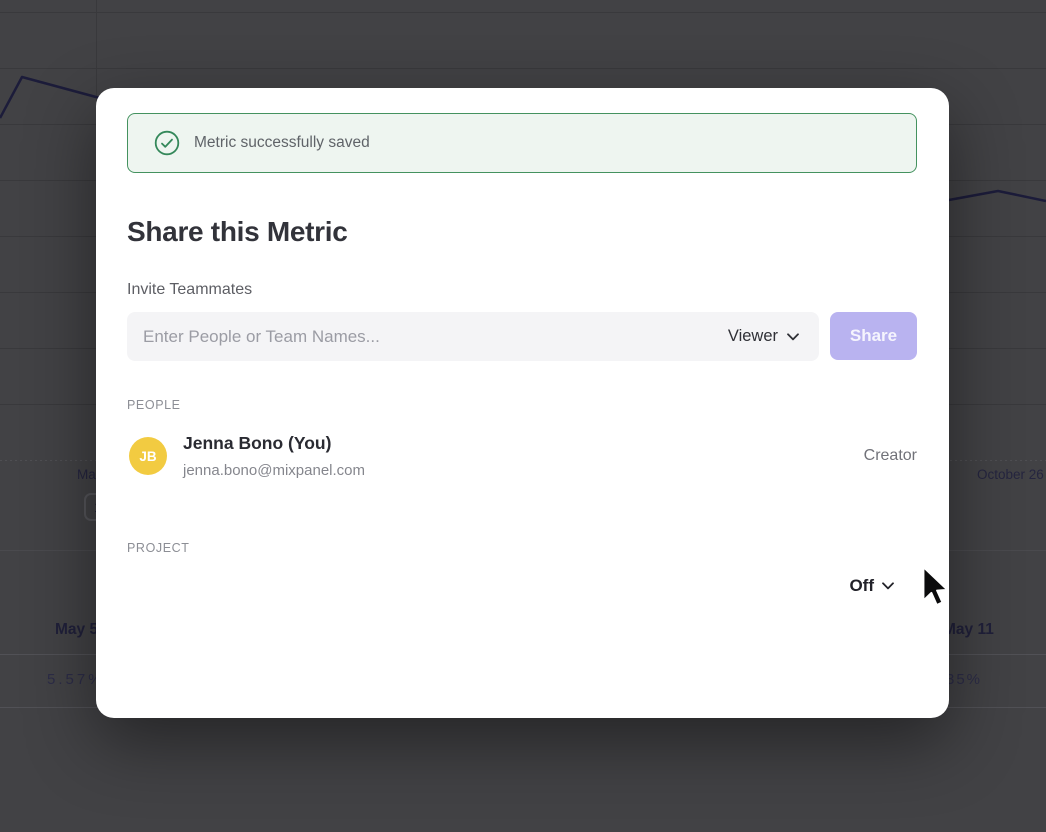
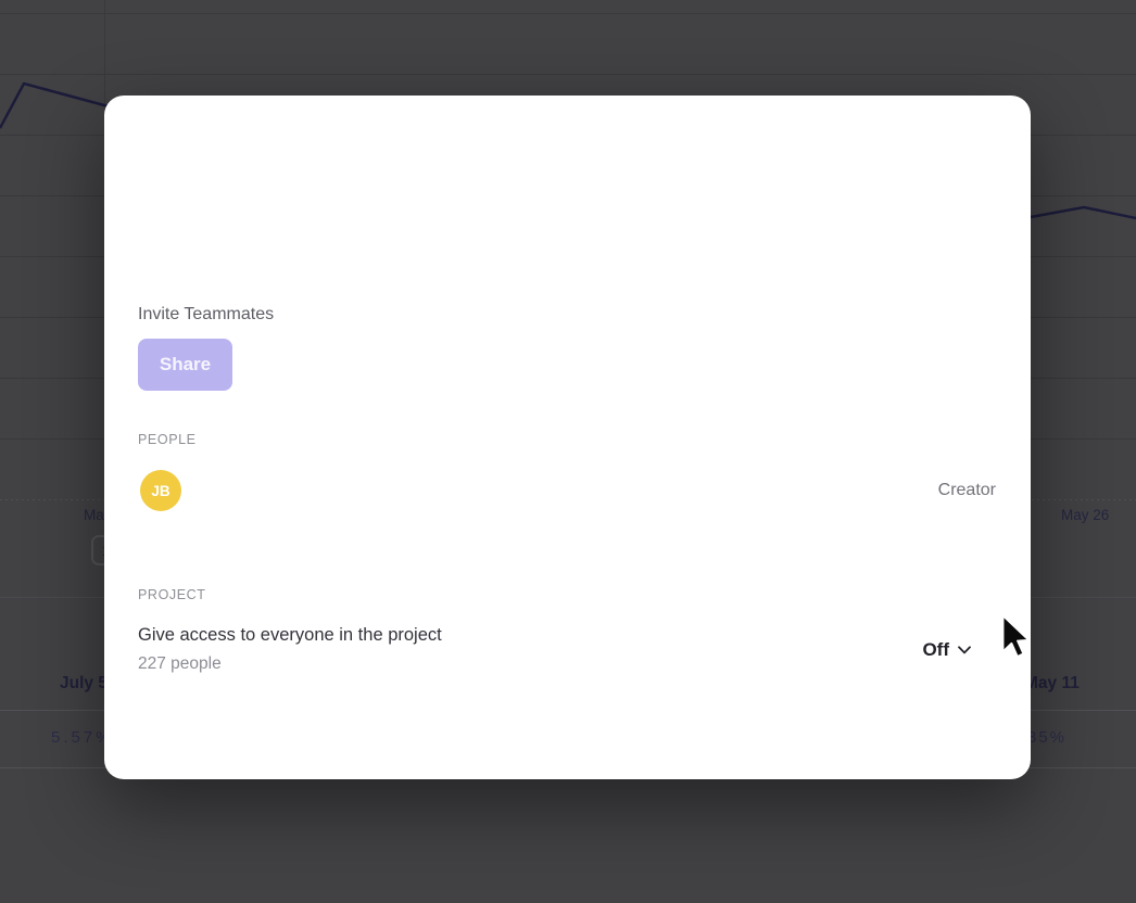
  Ma
- October 26
+ May 26
- May 5
+ July 5
  May 11
  5.57
  35%
- Metric successfully saved
- Share this Metric
  Invite Teammates
- Enter People or Team Names...
- Viewer
  Share
  PEOPLE
  JB
- Jenna Bono (You)
- jenna.bono@mixpanel.com
  Creator
  PROJECT
+ Give access to everyone in the project
+ 227 people
  Off
